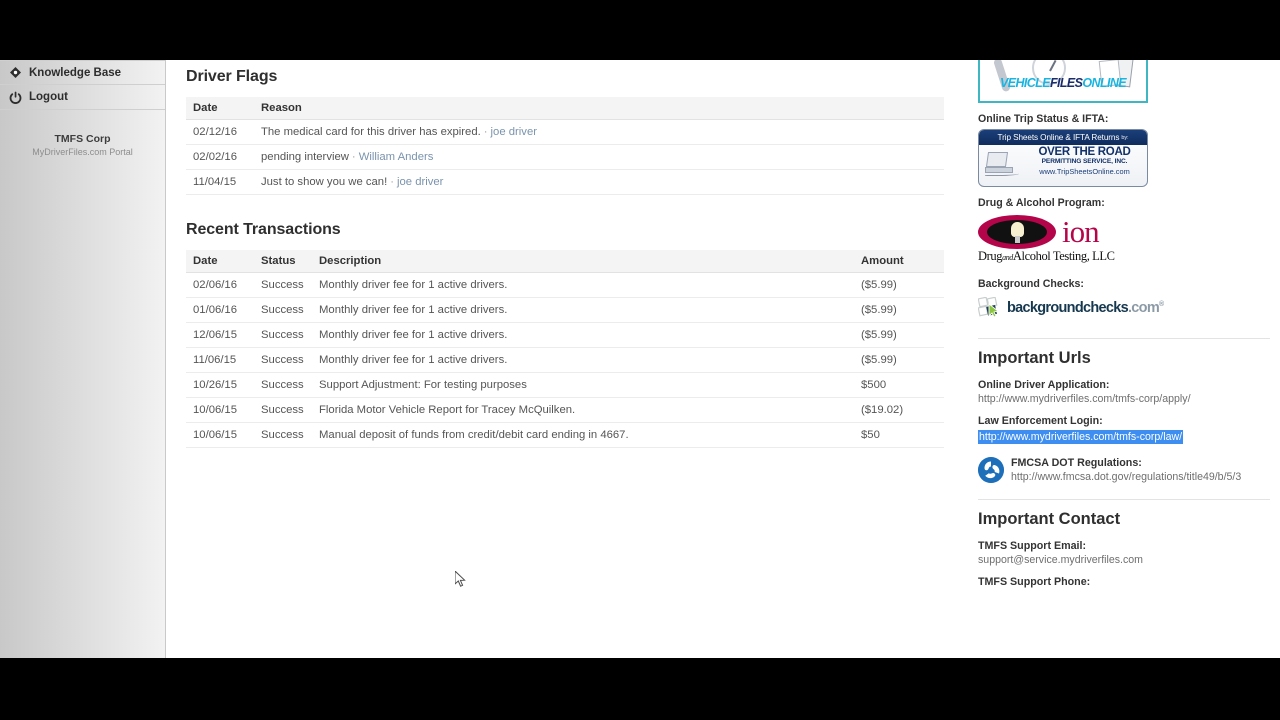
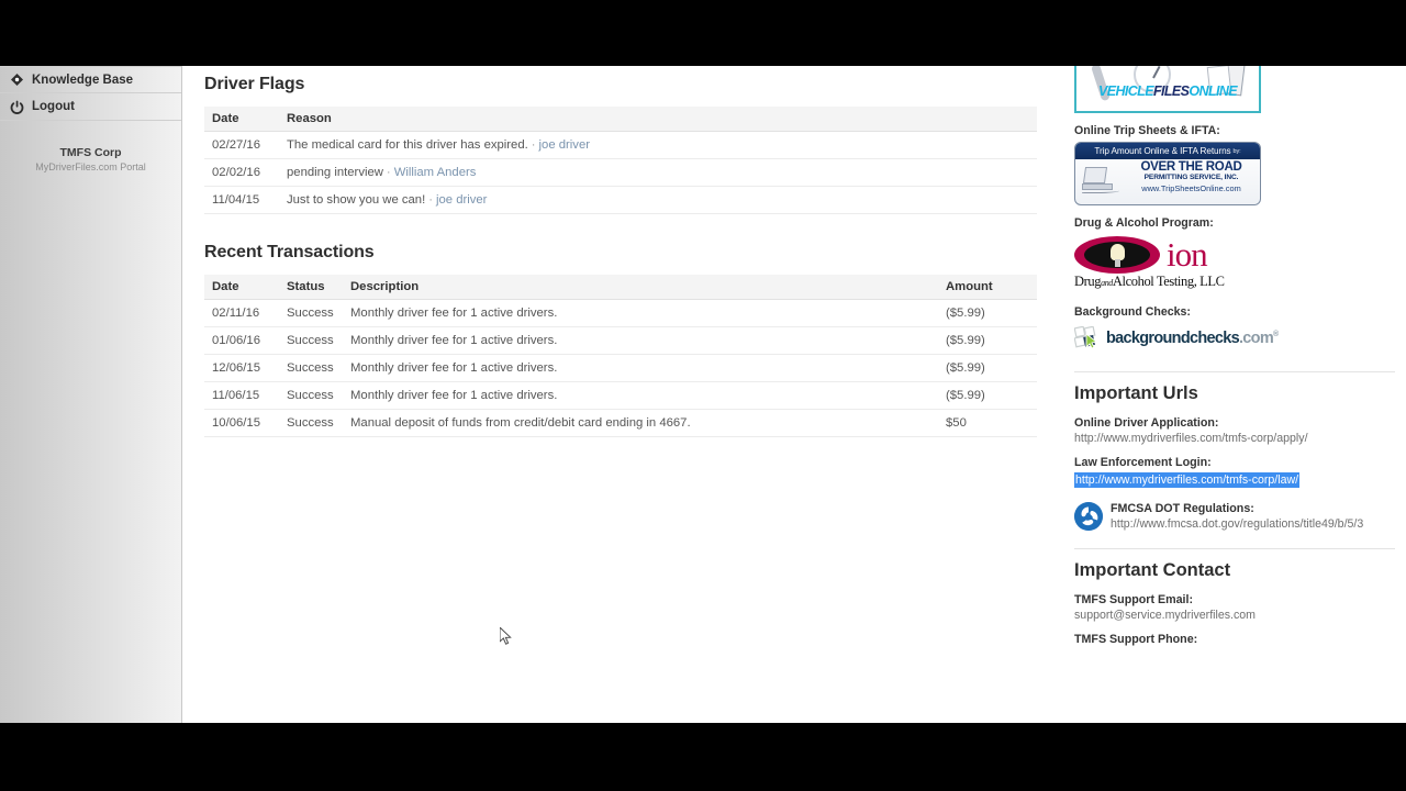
  Knowledge Base
  Logout
  TMFS Corp
  MyDriverFiles.com Portal
  Driver Flags
  Date	Reason
- 02/12/16	The medical card for this driver has expired. · joe driver
+ 02/27/16	The medical card for this driver has expired. · joe driver
  02/02/16	pending interview · William Anders
  11/04/15	Just to show you we can! · joe driver
  Recent Transactions
  Date	Status	Description	Amount
- 02/06/16	Success	Monthly driver fee for 1 active drivers.	($5.99)
+ 02/11/16	Success	Monthly driver fee for 1 active drivers.	($5.99)
  01/06/16	Success	Monthly driver fee for 1 active drivers.	($5.99)
  12/06/15	Success	Monthly driver fee for 1 active drivers.	($5.99)
  11/06/15	Success	Monthly driver fee for 1 active drivers.	($5.99)
- 10/26/15	Success	Support Adjustment: For testing purposes	$500
- 10/06/15	Success	Florida Motor Vehicle Report for Tracey McQuilken.	($19.02)
  10/06/15	Success	Manual deposit of funds from credit/debit card ending in 4667.	$50
  VEHICLEFILESONLINE
- Online Trip Status & IFTA:
+ Online Trip Sheets & IFTA:
- Trip Sheets Online & IFTA Returns
+ Trip Amount Online & IFTA Returns
  OVER THE ROAD
  www.TripSheetsOnline.com
  Drug & Alcohol Program:
  ion
  DrugandAlcohol Testing, LLC
  Background Checks:
  backgroundchecks.com
  Important Urls
  Online Driver Application:
  http://www.mydriverfiles.com/tmfs-corp/apply/
  Law Enforcement Login:
  http://www.mydriverfiles.com/tmfs-corp/law/
  FMCSA DOT Regulations:
  http://www.fmcsa.dot.gov/regulations/title49/b/5/3
  Important Contact
  TMFS Support Email:
  support@service.mydriverfiles.com
  TMFS Support Phone:
